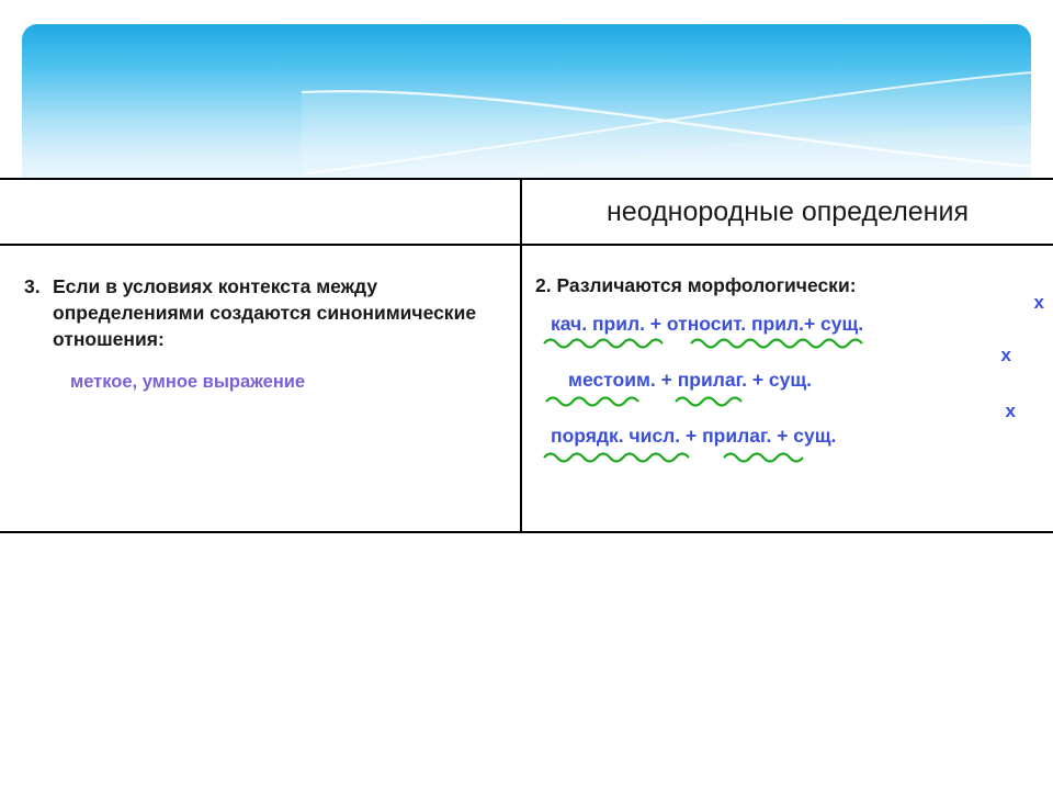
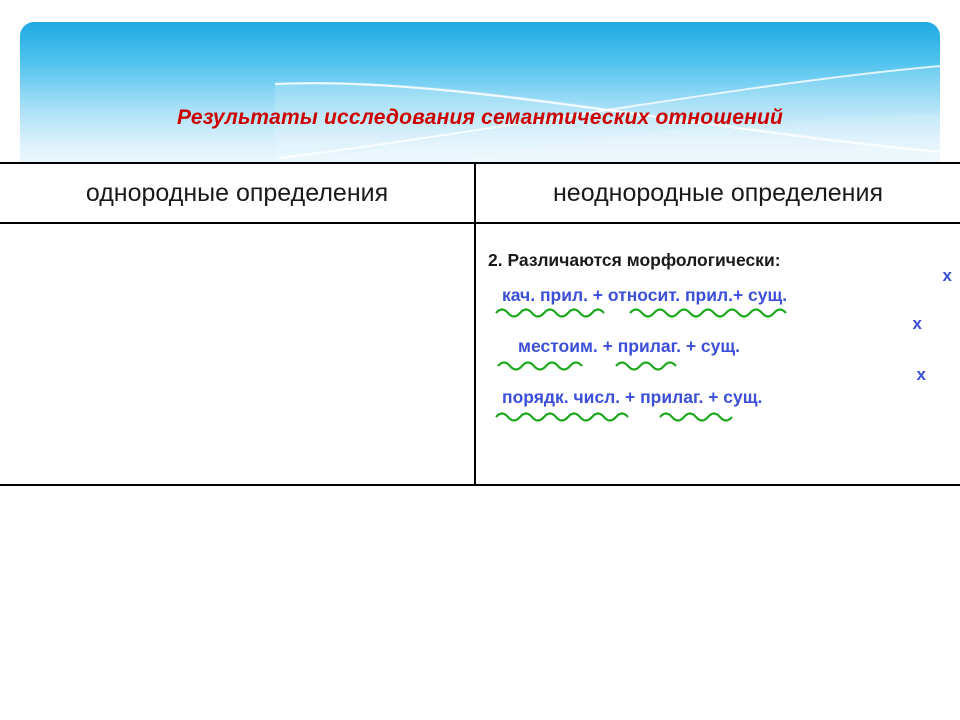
+ Результаты исследования семантических отношений
+ однородные определения
  неоднородные определения
- 3.
- Если в условиях контекста между определениями создаются синонимические отношения:
- меткое, умное выражение
  2. Различаются морфологически:
  кач. прил. + относит. прил.+ сущ.
  х
  местоим. + прилаг. + сущ.
  х
  порядк. числ. + прилаг. + сущ.
  х
